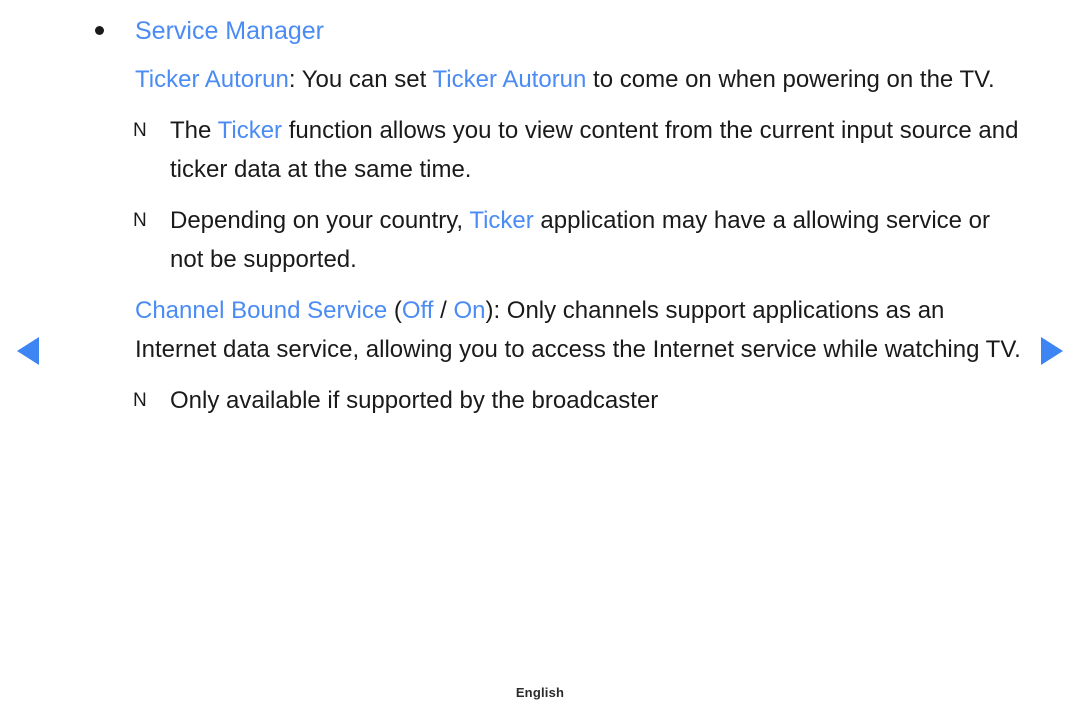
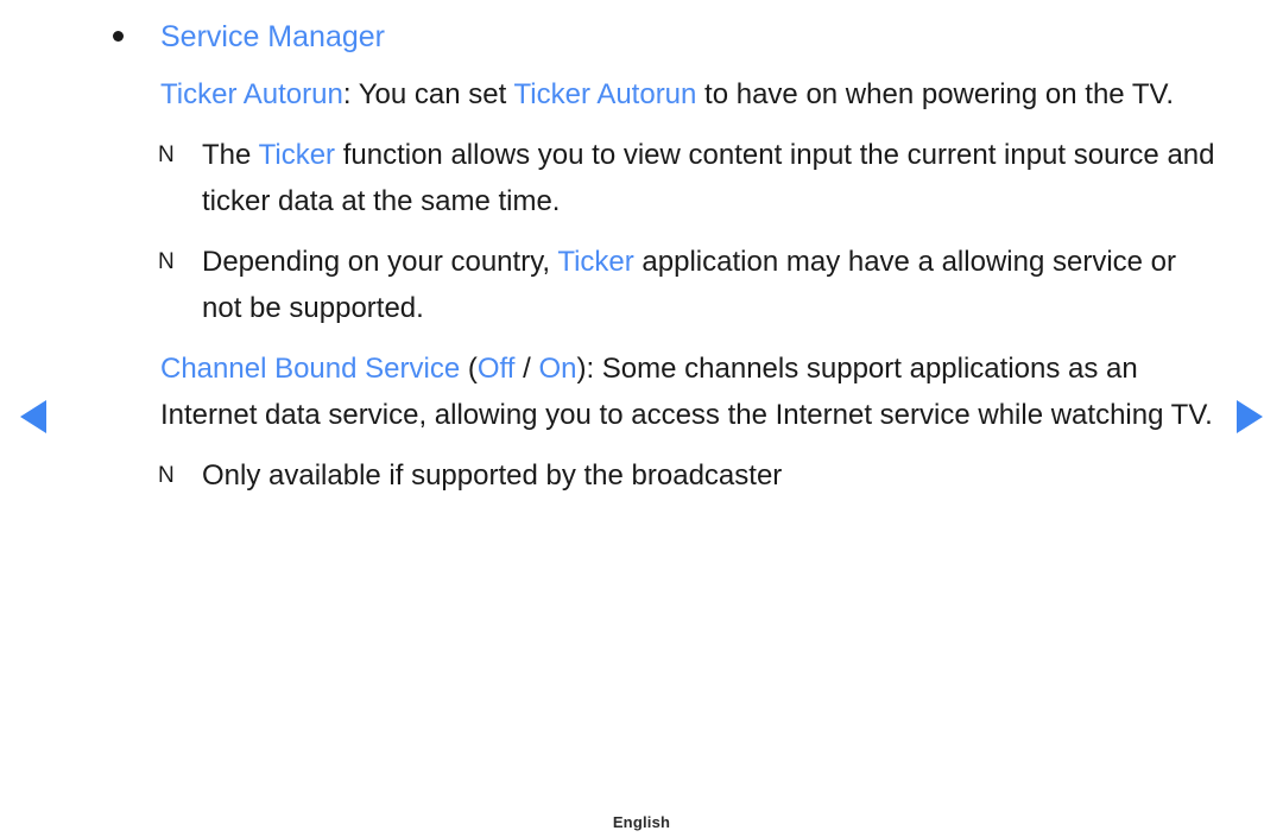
  Service Manager
- Ticker Autorun: You can set Ticker Autorun to come on when powering on the TV.
+ Ticker Autorun: You can set Ticker Autorun to have on when powering on the TV.
  N
- The Ticker function allows you to view content from the current input source and ticker data at the same time.
+ The Ticker function allows you to view content input the current input source and ticker data at the same time.
  N
  Depending on your country, Ticker application may have a allowing service or not be supported.
- Channel Bound Service (Off / On): Only channels support applications as an Internet data service, allowing you to access the Internet service while watching TV.
+ Channel Bound Service (Off / On): Some channels support applications as an Internet data service, allowing you to access the Internet service while watching TV.
  N
  Only available if supported by the broadcaster
  English
